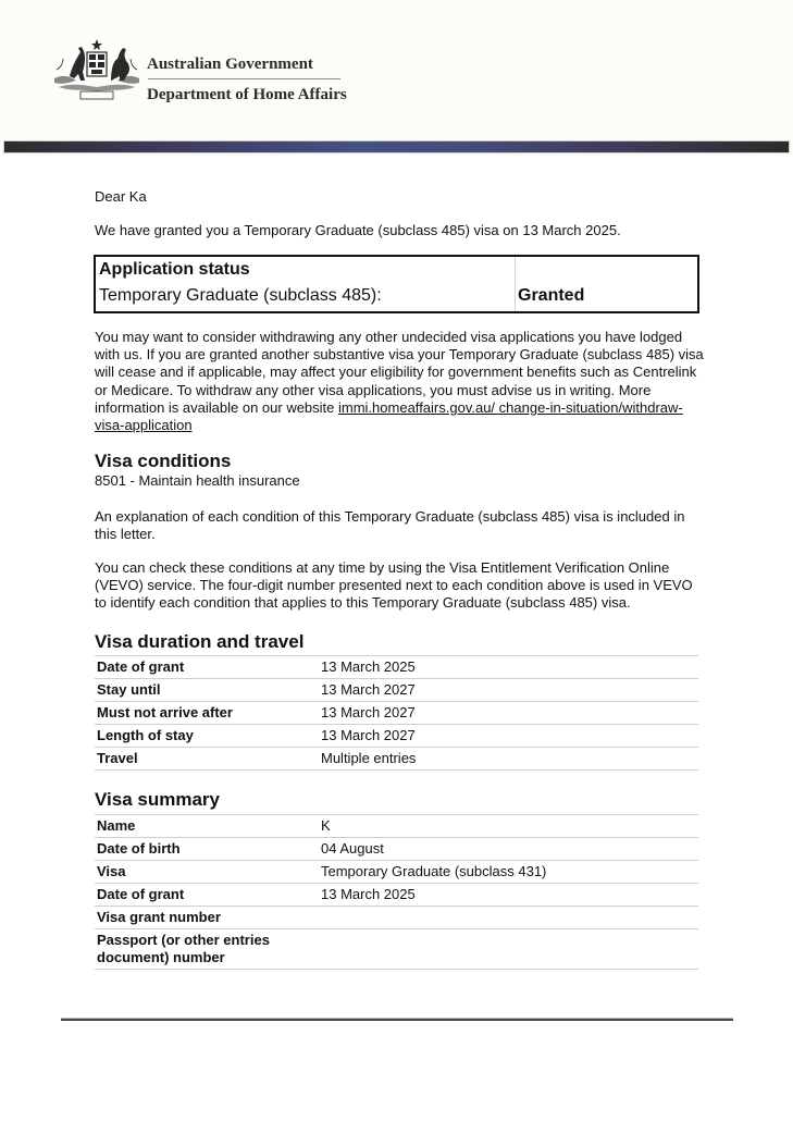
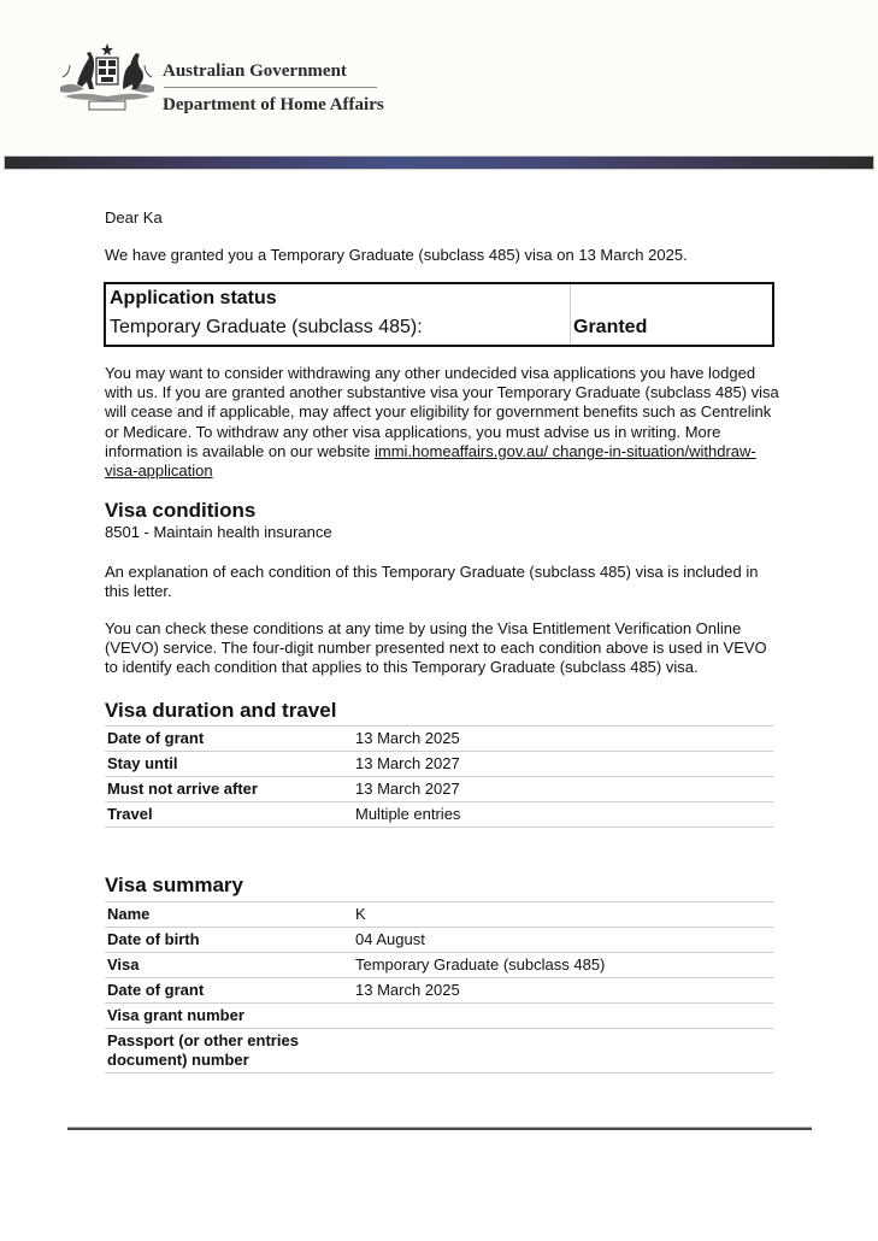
  Australian Government
  Department of Home Affairs
  Dear Ka
  We have granted you a Temporary Graduate (subclass 485) visa on 13 March 2025.
  Application status
  Temporary Graduate (subclass 485):
  Granted
  You may want to consider withdrawing any other undecided visa applications you have lodged with us. If you are granted another substantive visa your Temporary Graduate (subclass 485) visa will cease and if applicable, may affect your eligibility for government benefits such as Centrelink or Medicare. To withdraw any other visa applications, you must advise us in writing. More information is available on our website immi.homeaffairs.gov.au/ change-in-situation/withdraw-visa-application
  Visa conditions
  8501 - Maintain health insurance
  An explanation of each condition of this Temporary Graduate (subclass 485) visa is included in this letter.
  You can check these conditions at any time by using the Visa Entitlement Verification Online (VEVO) service. The four-digit number presented next to each condition above is used in VEVO to identify each condition that applies to this Temporary Graduate (subclass 485) visa.
  Visa duration and travel
  Visa summary
  Date of grant	13 March 2025
  Stay until	13 March 2027
  Must not arrive after	13 March 2027
- Length of stay	13 March 2027
  Travel	Multiple entries
  Name	K
  Date of birth	04 August
- Visa	Temporary Graduate (subclass 431)
+ Visa	Temporary Graduate (subclass 485)
  Date of grant	13 March 2025
  Visa grant number
  Passport (or other entries document) number
